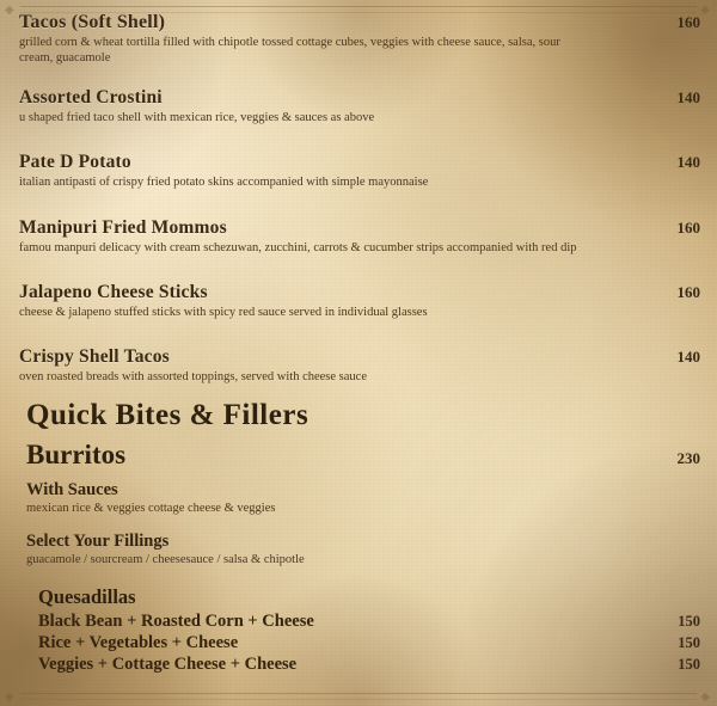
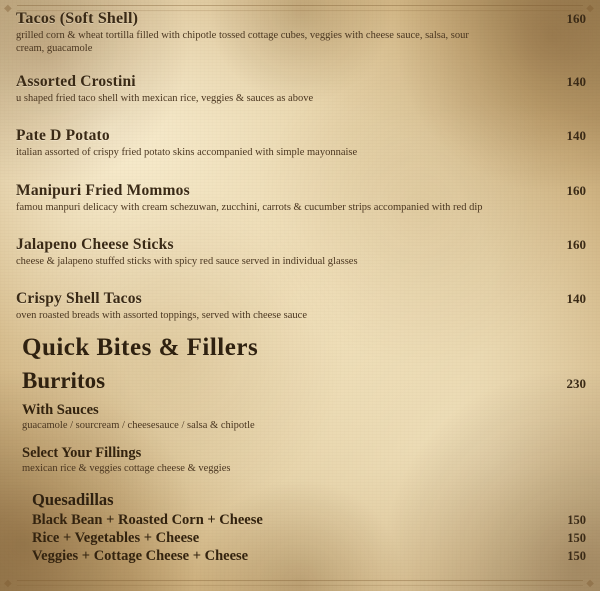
  ◆
  Tacos (Soft Shell)
  160
  grilled corn & wheat tortilla filled with chipotle tossed cottage cubes, veggies with cheese sauce, salsa, sour cream, guacamole
  Assorted Crostini
  140
  u shaped fried taco shell with mexican rice, veggies & sauces as above
  Pate D Potato
  140
- italian antipasti of crispy fried potato skins accompanied with simple mayonnaise
+ italian assorted of crispy fried potato skins accompanied with simple mayonnaise
  Manipuri Fried Mommos
  160
  famou manpuri delicacy with cream schezuwan, zucchini, carrots & cucumber strips accompanied with red dip
  Jalapeno Cheese Sticks
  160
  cheese & jalapeno stuffed sticks with spicy red sauce served in individual glasses
  Crispy Shell Tacos
  140
  oven roasted breads with assorted toppings, served with cheese sauce
  Quick Bites & Fillers
  Burritos
  230
  With Sauces
- mexican rice & veggies cottage cheese & veggies
+ guacamole / sourcream / cheesesauce / salsa & chipotle
  Select Your Fillings
- guacamole / sourcream / cheesesauce / salsa & chipotle
+ mexican rice & veggies cottage cheese & veggies
  Quesadillas
  Black Bean + Roasted Corn + Cheese
  150
  Rice + Vegetables + Cheese
  150
  Veggies + Cottage Cheese + Cheese
  150
  ◆
